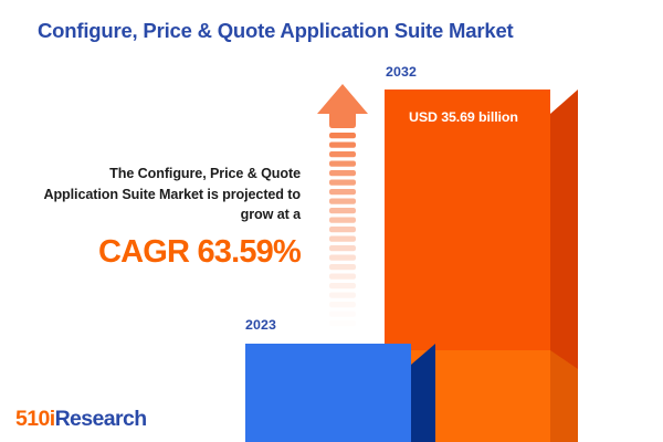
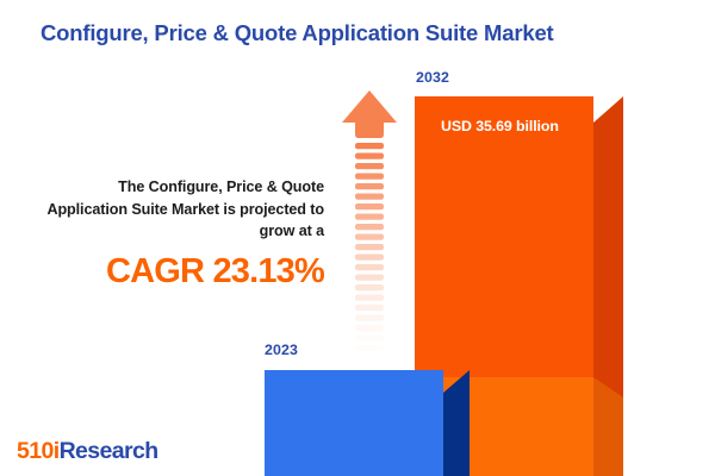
  Configure, Price & Quote Application Suite Market
  The Configure, Price & Quote Application Suite Market is projected to grow at a
- CAGR 63.59%
+ CAGR 23.13%
  2032
  USD 35.69 billion
  2023
  510iResearch
